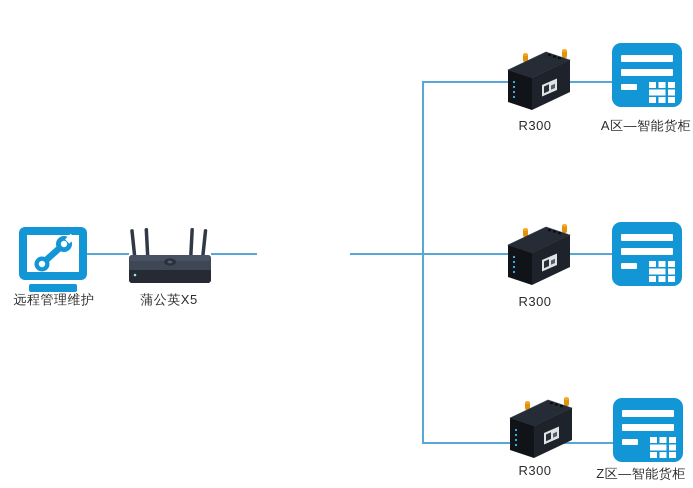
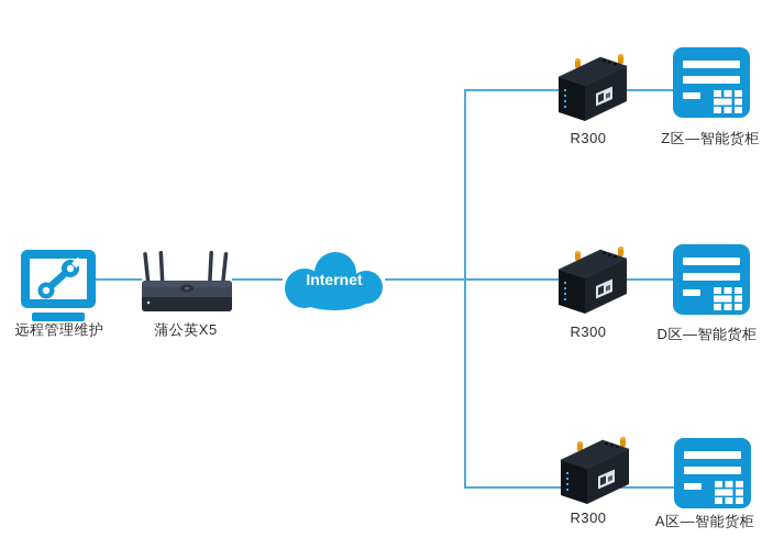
  远程管理维护
  蒲公英X5
+ Internet
  R300
- A区—智能货柜
+ Z区—智能货柜
  R300
+ D区—智能货柜
  R300
- Z区—智能货柜
+ A区—智能货柜
